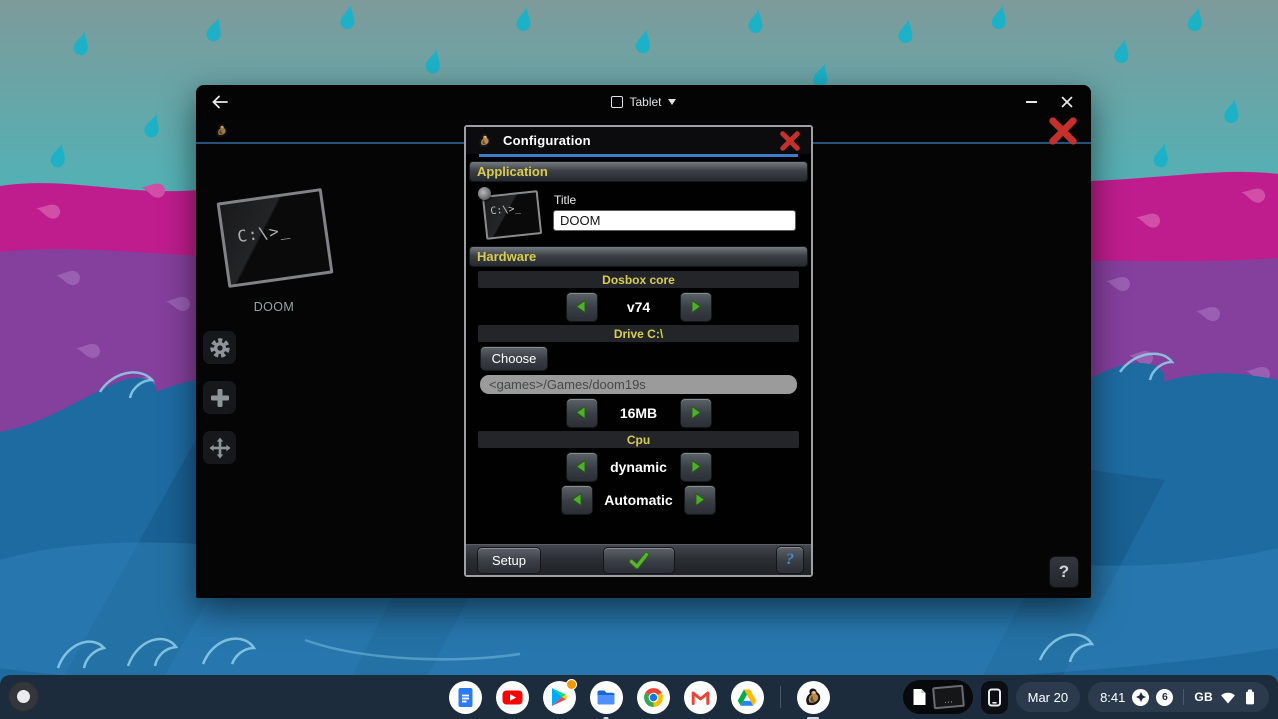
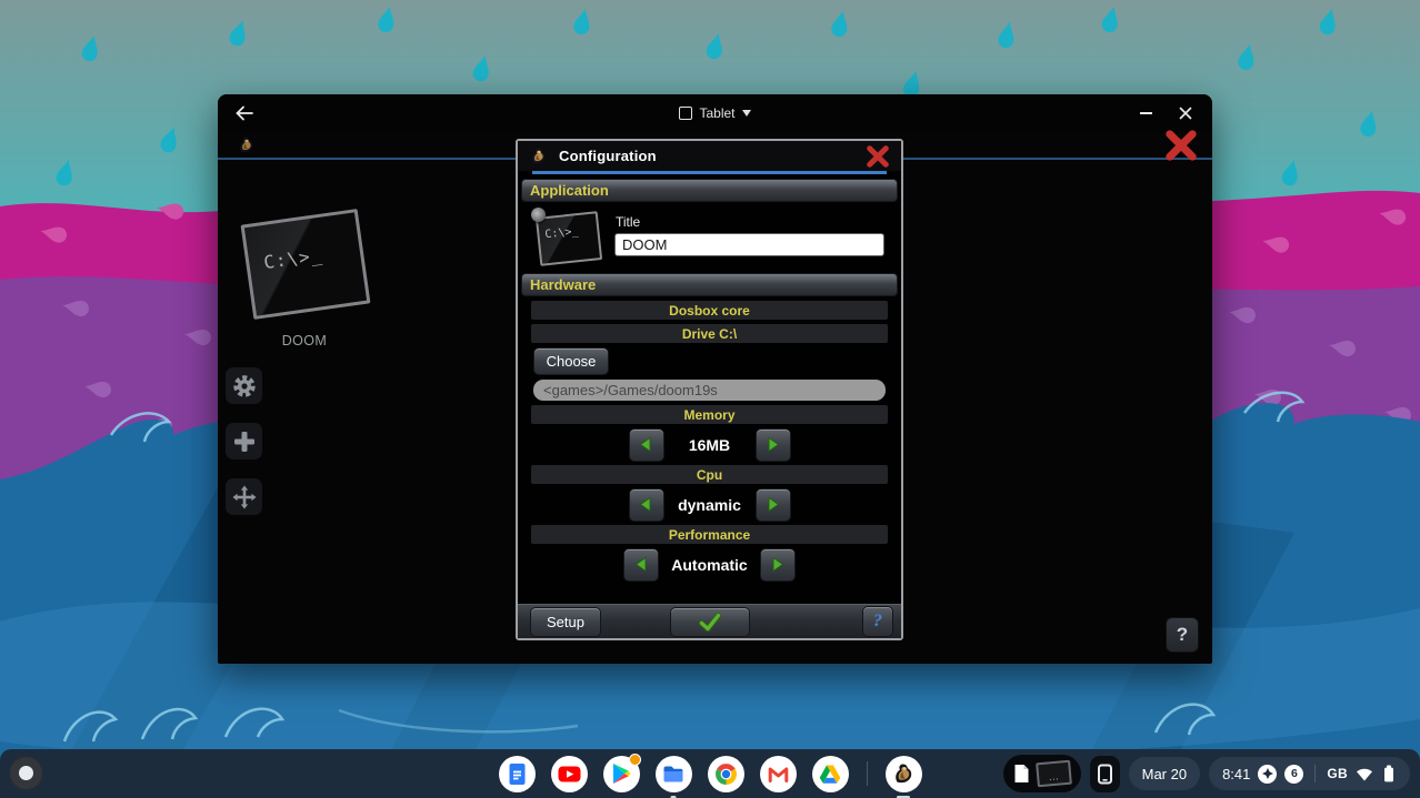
  Tablet
  DOOM
  ?
  Configuration
  Application
  Title
  DOOM
  Hardware
  Dosbox core
- v74
  Drive C:\
  Choose
  <games>/Games/doom19s
+ Memory
  16MB
  Cpu
  dynamic
+ Performance
  Automatic
  Setup
  ?
  Mar 20
  8:41
  6
  GB
